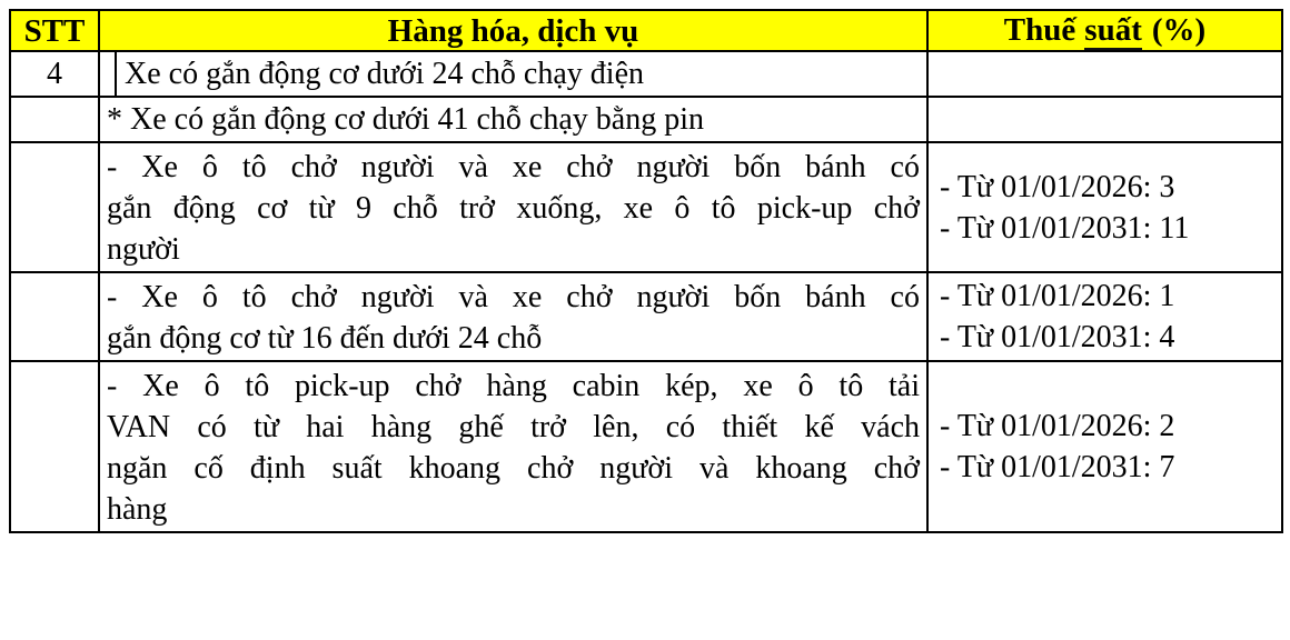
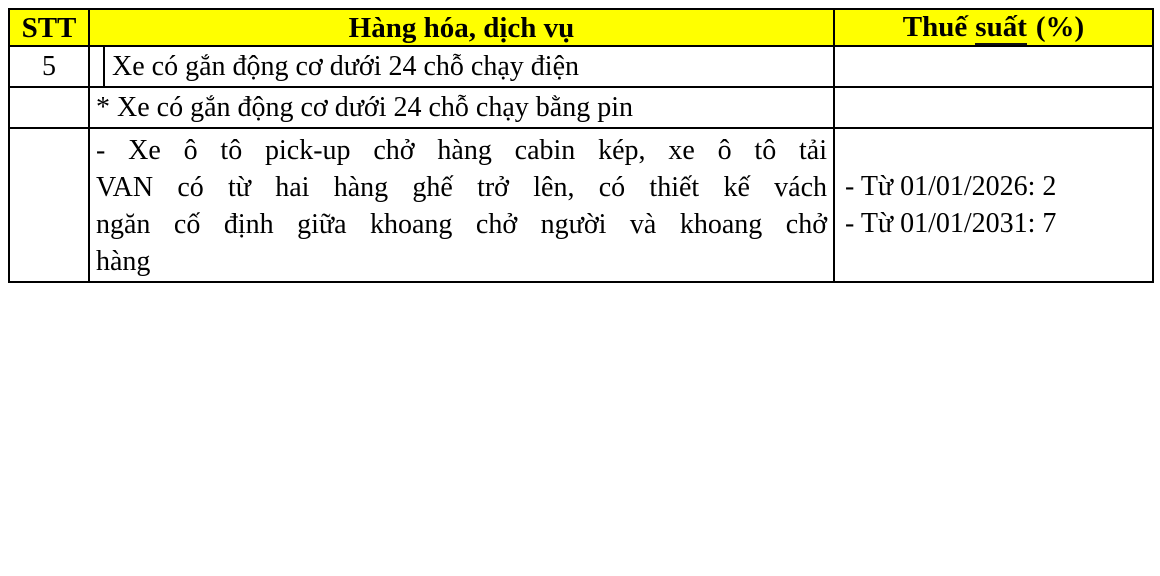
  STT	Hàng hóa, dịch vụ	Thuế suất (%)
- 4	Xe có gắn động cơ dưới 24 chỗ chạy điện
+ 5	Xe có gắn động cơ dưới 24 chỗ chạy điện
- 	* Xe có gắn động cơ dưới 41 chỗ chạy bằng pin
+ 	* Xe có gắn động cơ dưới 24 chỗ chạy bằng pin
- 	- Xe ô tô chở người và xe chở người bốn bánh có gắn động cơ từ 9 chỗ trở xuống, xe ô tô pick-up chở người	- Từ 01/01/2026: 3 - Từ 01/01/2031: 11
- 	- Xe ô tô chở người và xe chở người bốn bánh có gắn động cơ từ 16 đến dưới 24 chỗ	- Từ 01/01/2026: 1 - Từ 01/01/2031: 4
- 	- Xe ô tô pick-up chở hàng cabin kép, xe ô tô tải VAN có từ hai hàng ghế trở lên, có thiết kế vách ngăn cố định suất khoang chở người và khoang chở hàng	- Từ 01/01/2026: 2 - Từ 01/01/2031: 7
+ 	- Xe ô tô pick-up chở hàng cabin kép, xe ô tô tải VAN có từ hai hàng ghế trở lên, có thiết kế vách ngăn cố định giữa khoang chở người và khoang chở hàng	- Từ 01/01/2026: 2 - Từ 01/01/2031: 7
